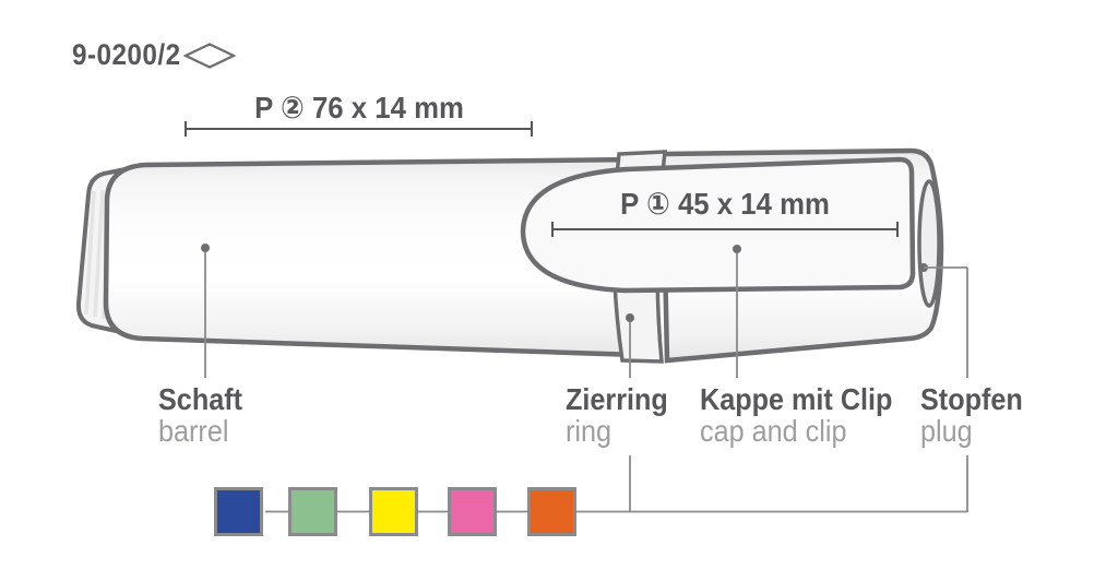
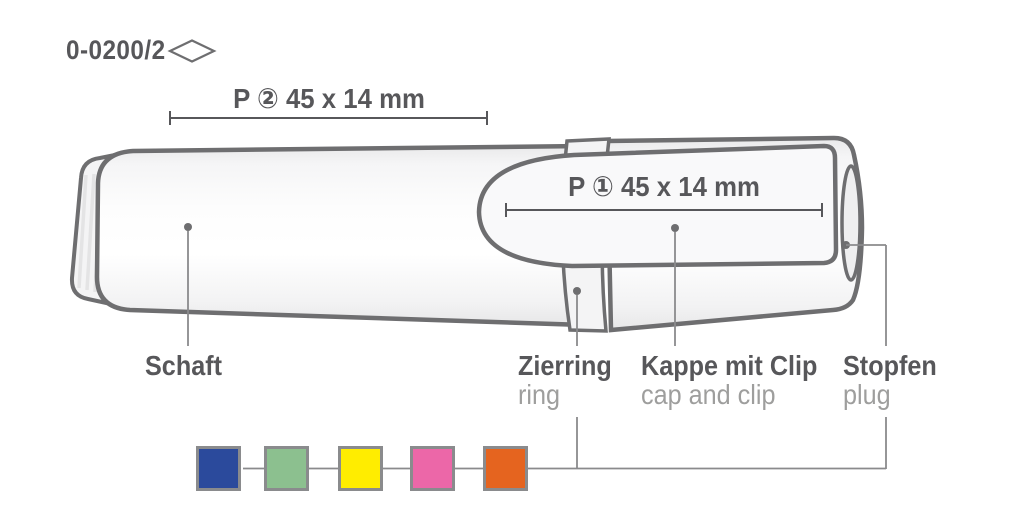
- 9-0200/2
+ 0-0200/2
- P ② 76 x 14 mm
+ P ② 45 x 14 mm
  P ① 45 x 14 mm
  Schaft
- barrel
  Zierring
  ring
  Kappe mit Clip
  cap and clip
  Stopfen
  plug
